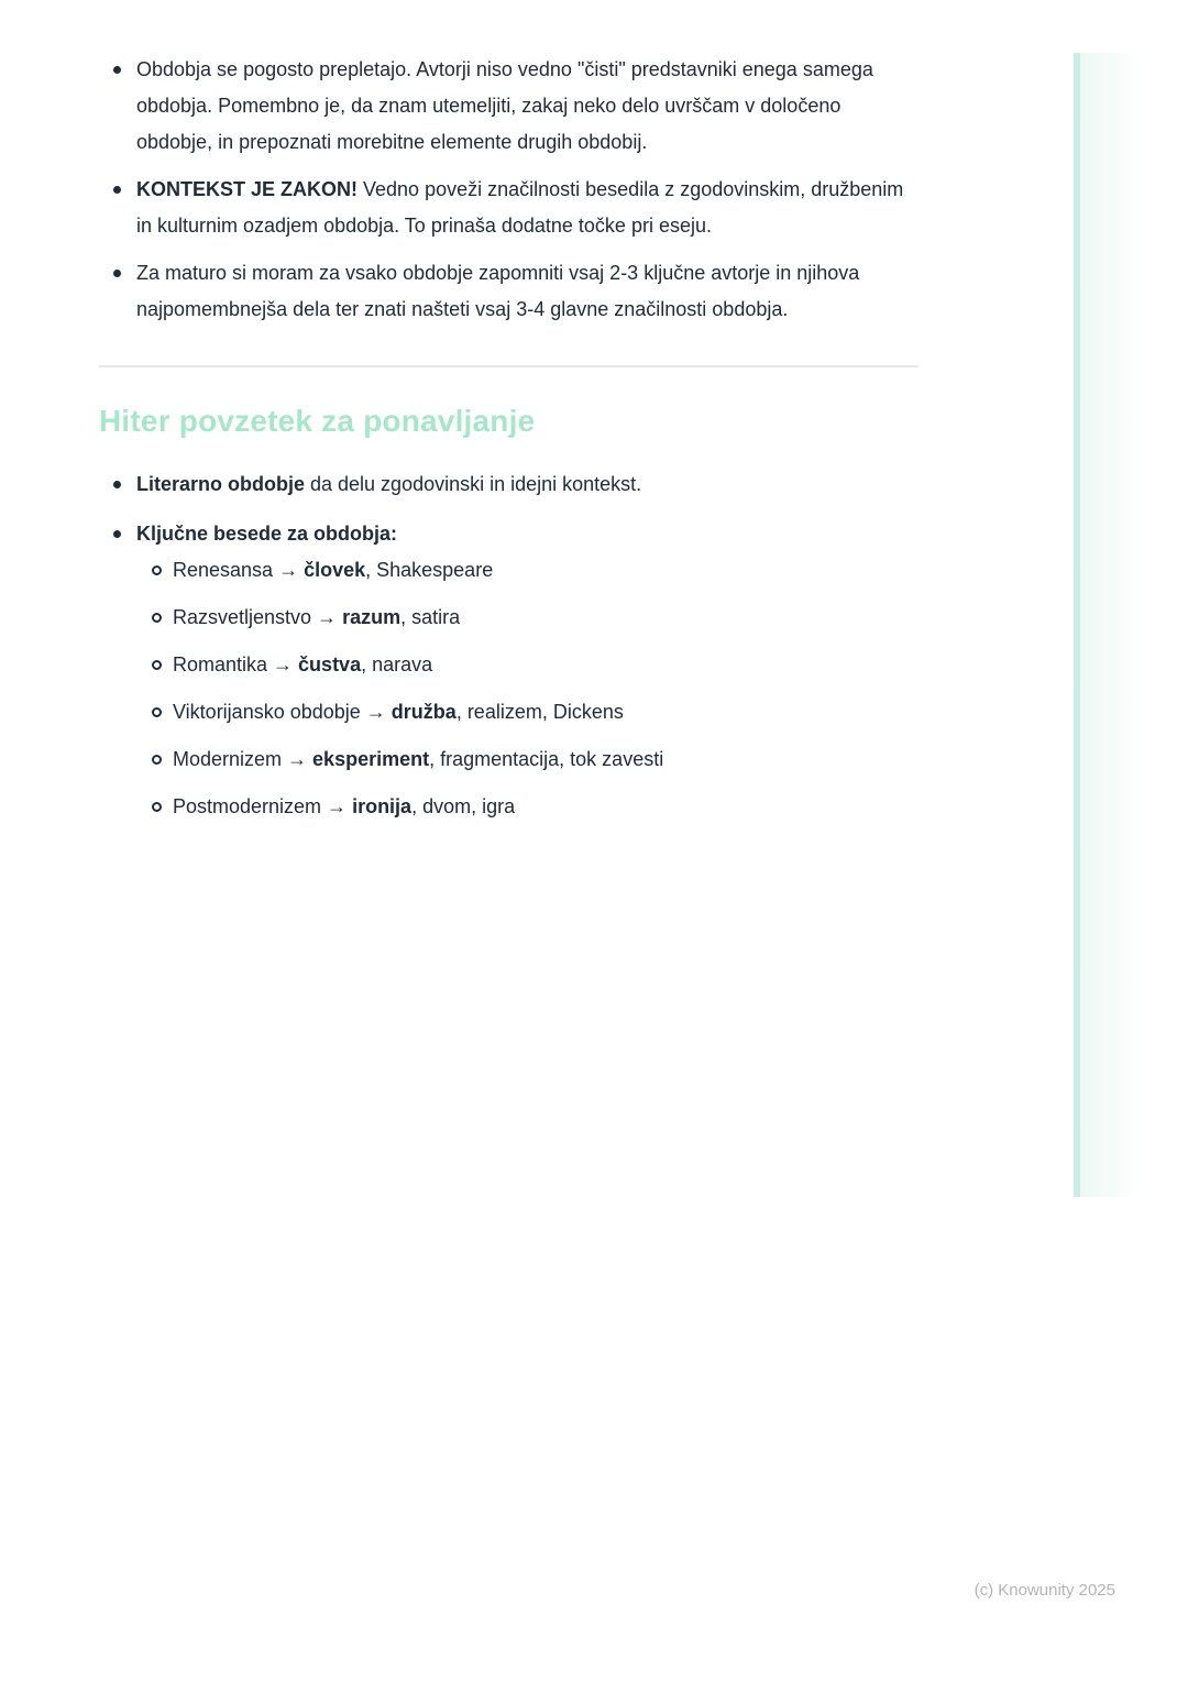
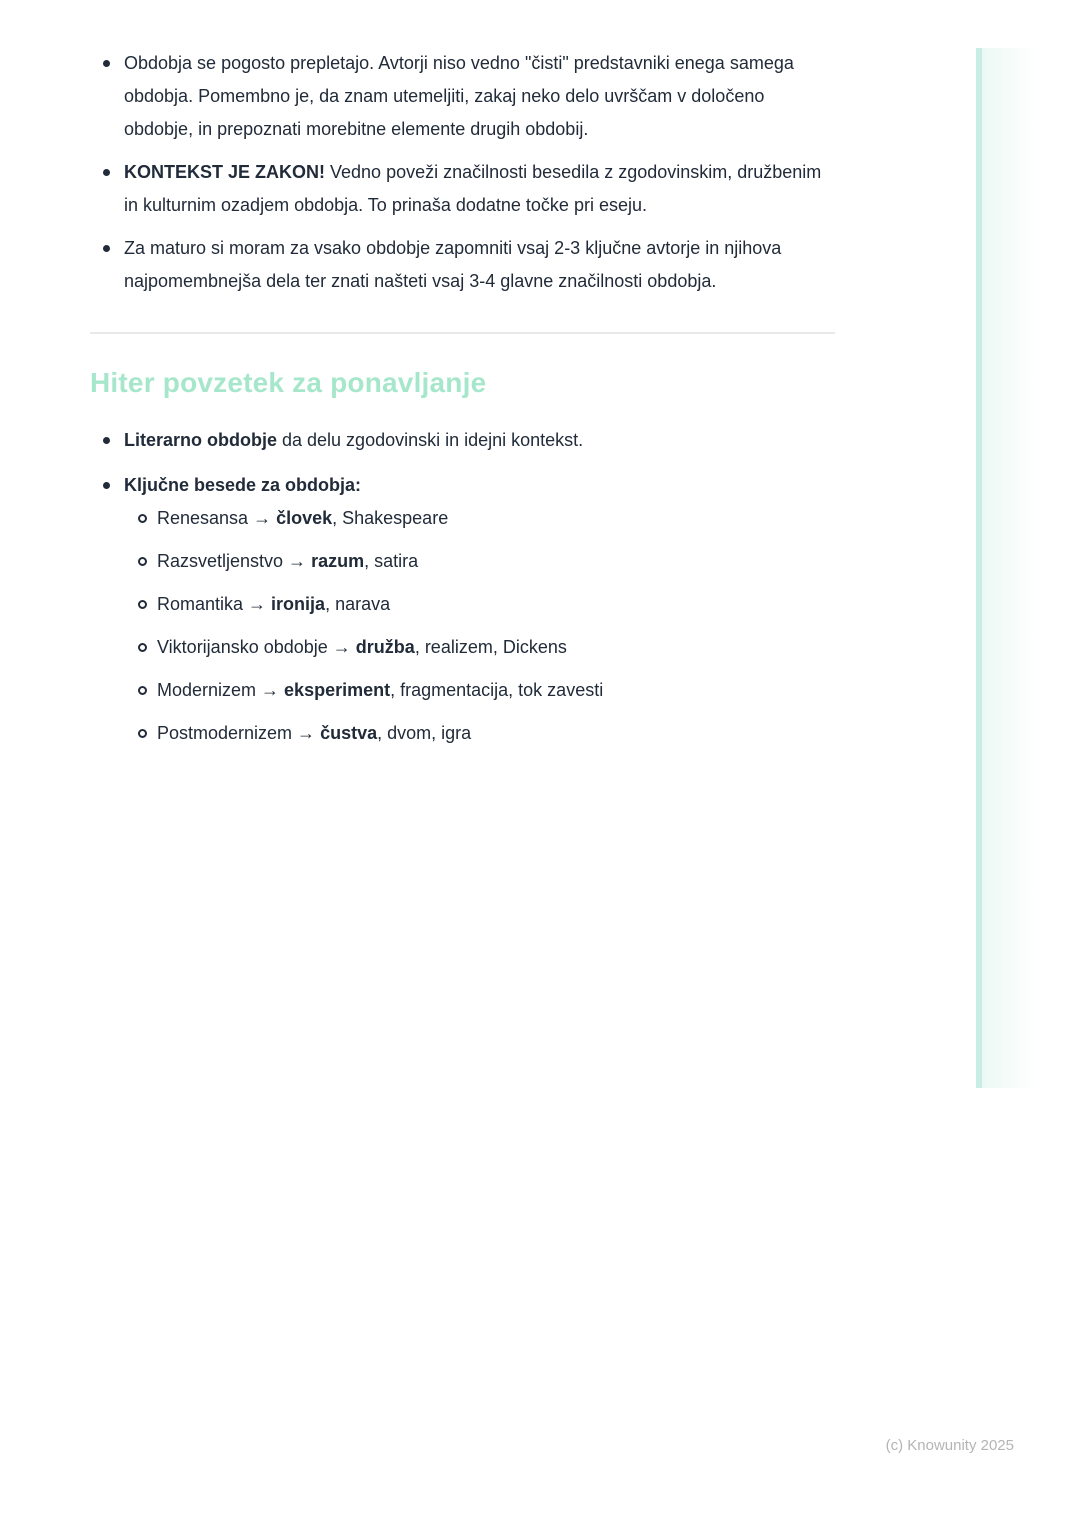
  Obdobja se pogosto prepletajo. Avtorji niso vedno "čisti" predstavniki enega samega obdobja. Pomembno je, da znam utemeljiti, zakaj neko delo uvrščam v določeno obdobje, in prepoznati morebitne elemente drugih obdobij.
  KONTEKST JE ZAKON! Vedno poveži značilnosti besedila z zgodovinskim, družbenim in kulturnim ozadjem obdobja. To prinaša dodatne točke pri eseju.
  Za maturo si moram za vsako obdobje zapomniti vsaj 2-3 ključne avtorje in njihova najpomembnejša dela ter znati našteti vsaj 3-4 glavne značilnosti obdobja.
  Hiter povzetek za ponavljanje
  Literarno obdobje da delu zgodovinski in idejni kontekst.
  Ključne besede za obdobja:
  Renesansa → človek, Shakespeare
  Razsvetljenstvo → razum, satira
- Romantika → čustva, narava
+ Romantika → ironija, narava
  Viktorijansko obdobje → družba, realizem, Dickens
  Modernizem → eksperiment, fragmentacija, tok zavesti
- Postmodernizem → ironija, dvom, igra
+ Postmodernizem → čustva, dvom, igra
  (c) Knowunity 2025
